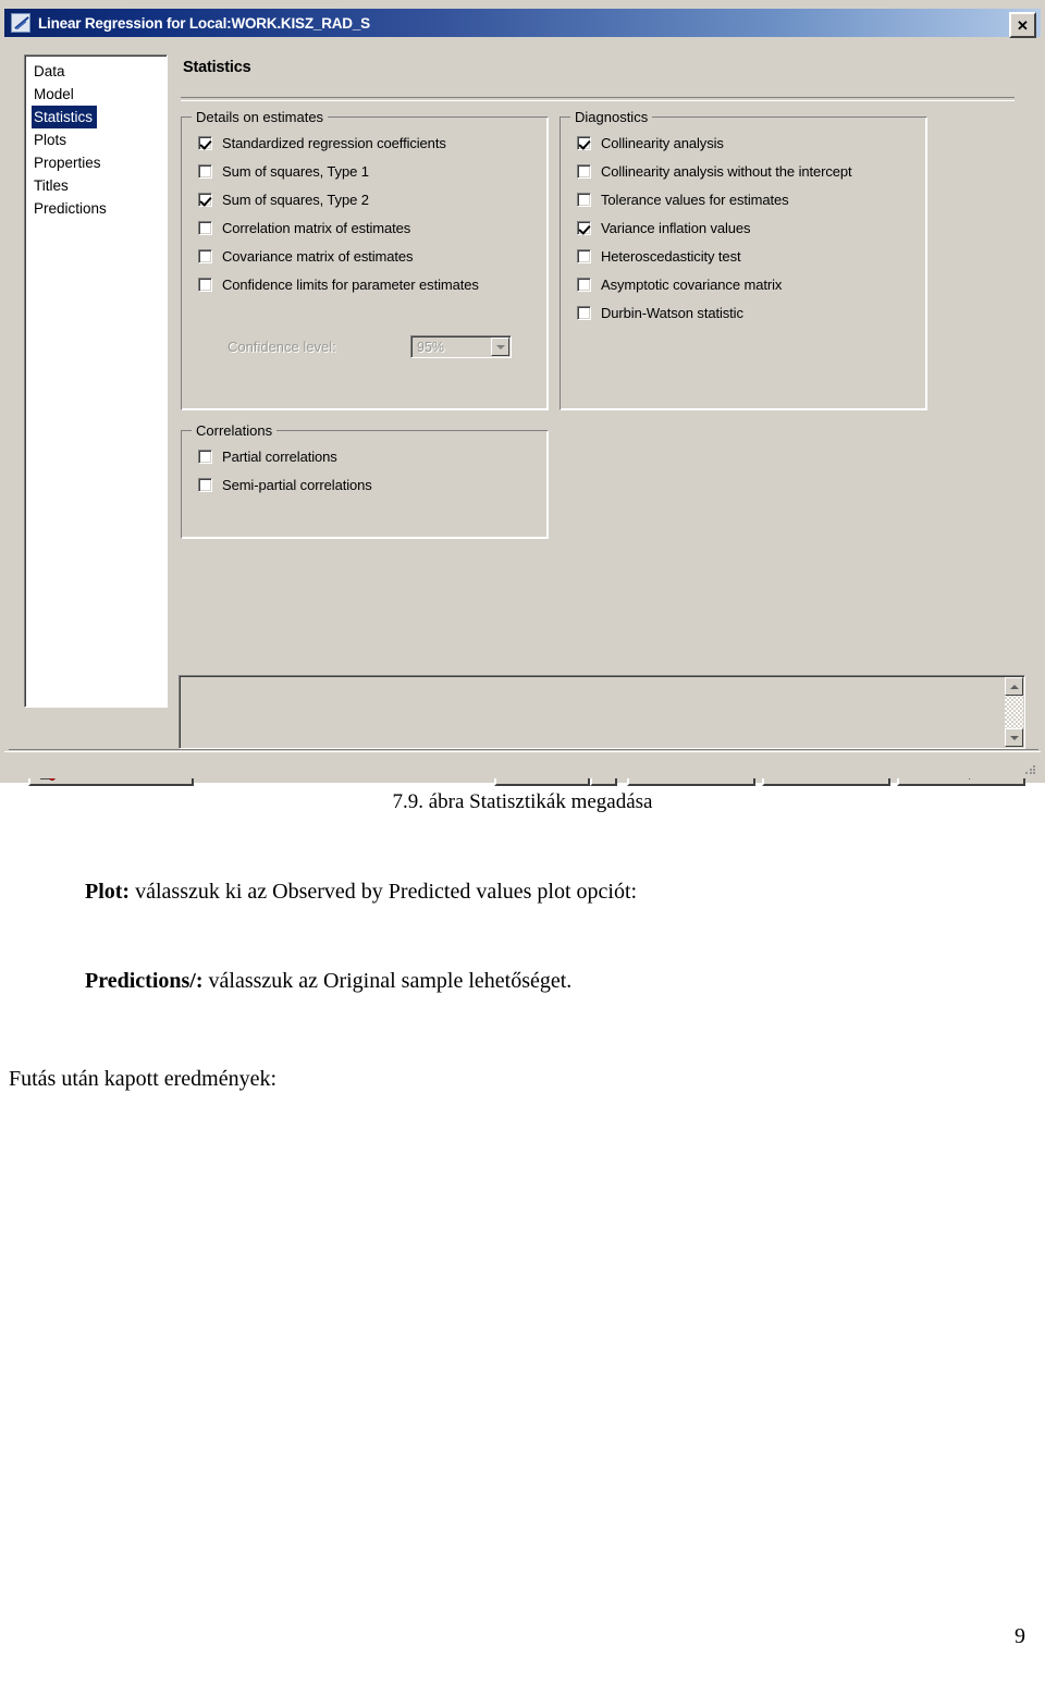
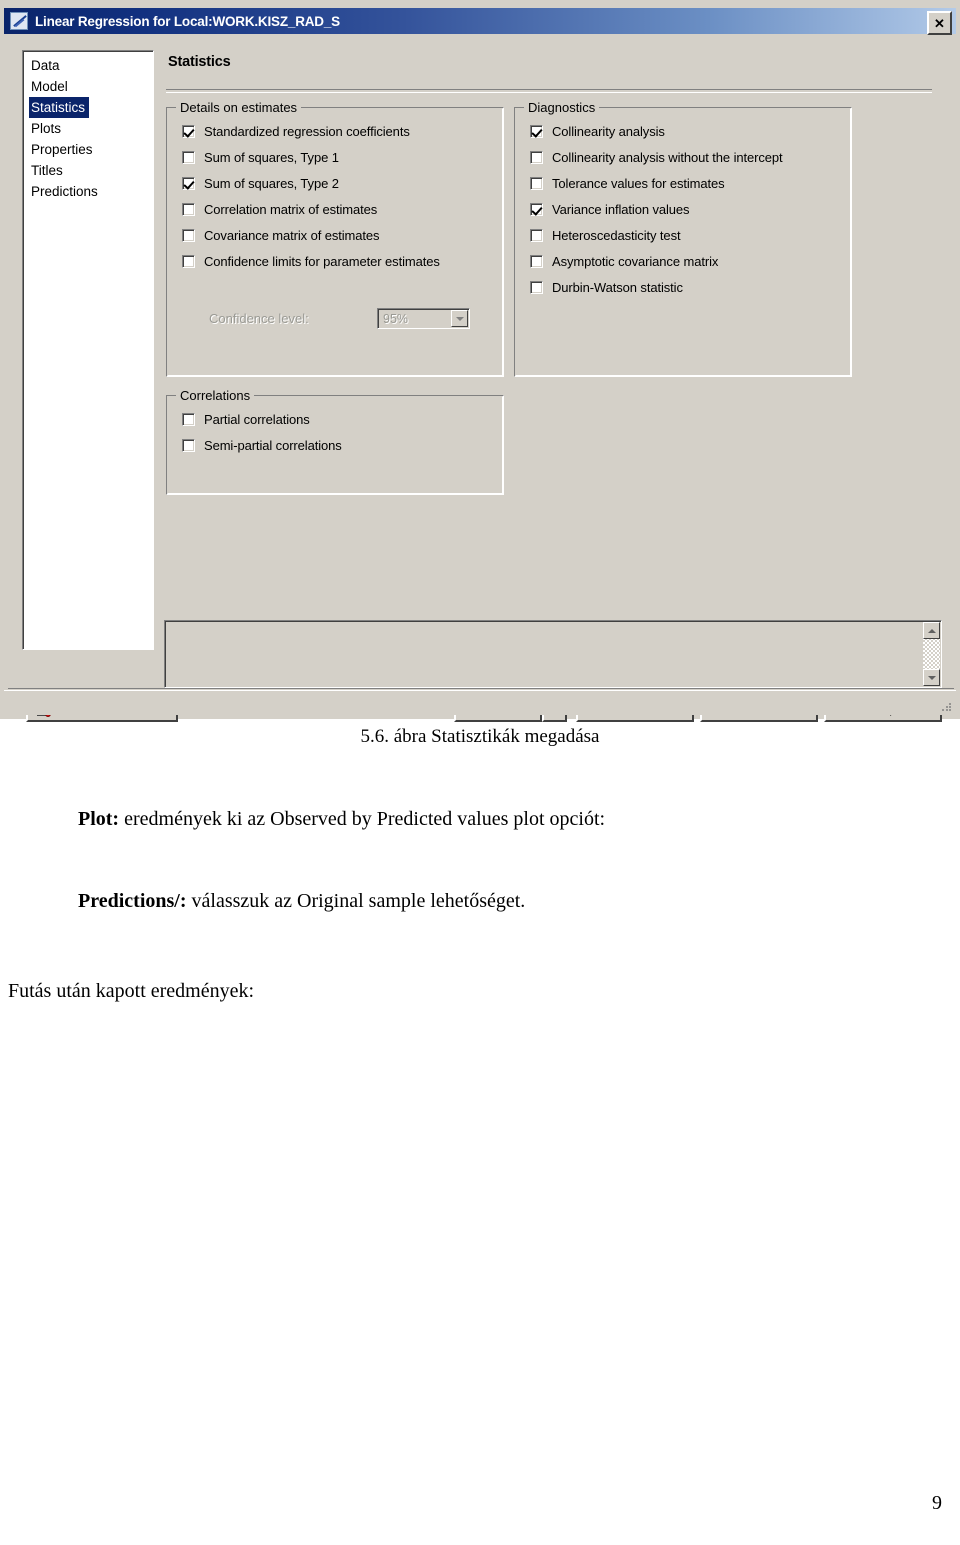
  Linear Regression for Local:WORK.KISZ_RAD_S
  ✕
  Data
  Model
  Statistics
  Plots
  Properties
  Titles
  Predictions
  Statistics
  Details on estimates
  Standardized regression coefficients
  Sum of squares, Type 1
  Sum of squares, Type 2
  Correlation matrix of estimates
  Covariance matrix of estimates
  Confidence limits for parameter estimates
  Confidence level:
  95%
  Diagnostics
  Collinearity analysis
  Collinearity analysis without the intercept
  Tolerance values for estimates
  Variance inflation values
  Heteroscedasticity test
  Asymptotic covariance matrix
  Durbin-Watson statistic
  Correlations
  Partial correlations
  Semi-partial correlations
- 7.9. ábra Statisztikák megadása
+ 5.6. ábra Statisztikák megadása
- Plot: válasszuk ki az Observed by Predicted values plot opciót:
+ Plot: eredmények ki az Observed by Predicted values plot opciót:
  Predictions/: válasszuk az Original sample lehetőséget.
  Futás után kapott eredmények:
  9
